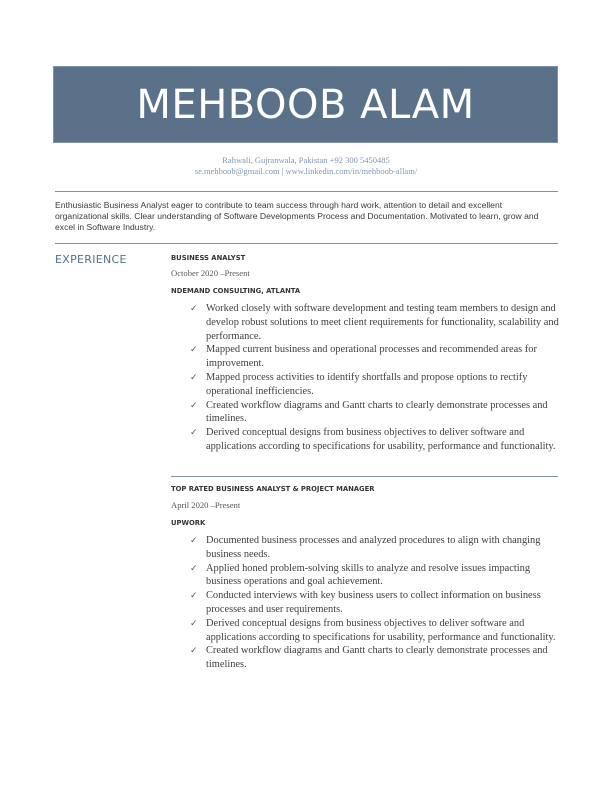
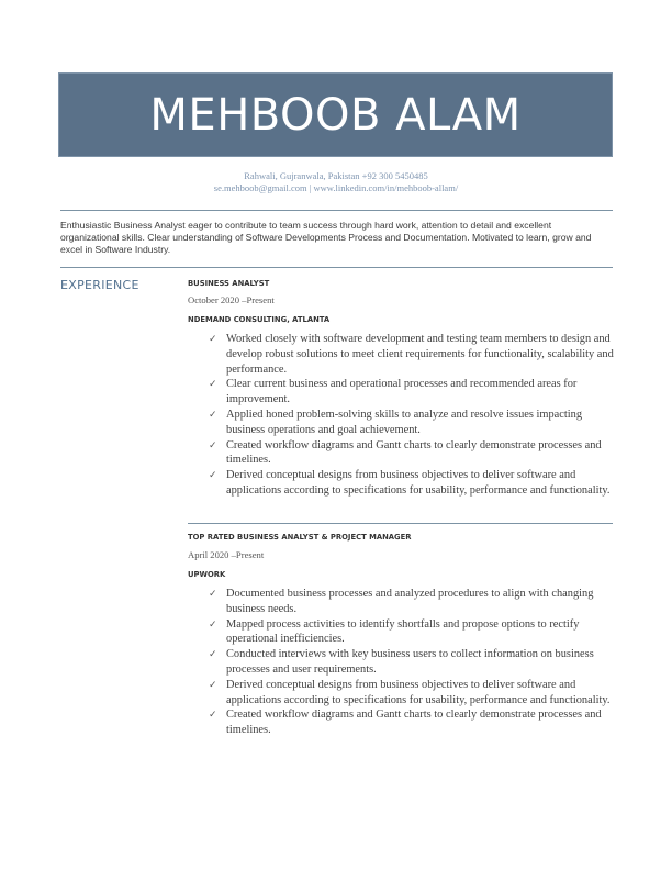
  MEHBOOB ALAM
  Rahwali, Gujranwala, Pakistan +92 300 5450485
  se.mehboob@gmail.com | www.linkedin.com/in/mehboob-allam/
  Enthusiastic Business Analyst eager to contribute to team success through hard work, attention to detail and excellent organizational skills. Clear understanding of Software Developments Process and Documentation. Motivated to learn, grow and excel in Software Industry.
  EXPERIENCE
  BUSINESS ANALYST
  October 2020 –Present
  NDEMAND CONSULTING, ATLANTA
  ✓
  Worked closely with software development and testing team members to design and develop robust solutions to meet client requirements for functionality, scalability and performance.
  ✓
- Mapped current business and operational processes and recommended areas for improvement.
+ Clear current business and operational processes and recommended areas for improvement.
  ✓
- Mapped process activities to identify shortfalls and propose options to rectify operational inefficiencies.
+ Applied honed problem-solving skills to analyze and resolve issues impacting business operations and goal achievement.
  ✓
  Created workflow diagrams and Gantt charts to clearly demonstrate processes and timelines.
  ✓
  Derived conceptual designs from business objectives to deliver software and applications according to specifications for usability, performance and functionality.
  TOP RATED BUSINESS ANALYST & PROJECT MANAGER
  April 2020 –Present
  UPWORK
  ✓
  Documented business processes and analyzed procedures to align with changing business needs.
  ✓
- Applied honed problem-solving skills to analyze and resolve issues impacting business operations and goal achievement.
+ Mapped process activities to identify shortfalls and propose options to rectify operational inefficiencies.
  ✓
  Conducted interviews with key business users to collect information on business processes and user requirements.
  ✓
  Derived conceptual designs from business objectives to deliver software and applications according to specifications for usability, performance and functionality.
  ✓
  Created workflow diagrams and Gantt charts to clearly demonstrate processes and timelines.
